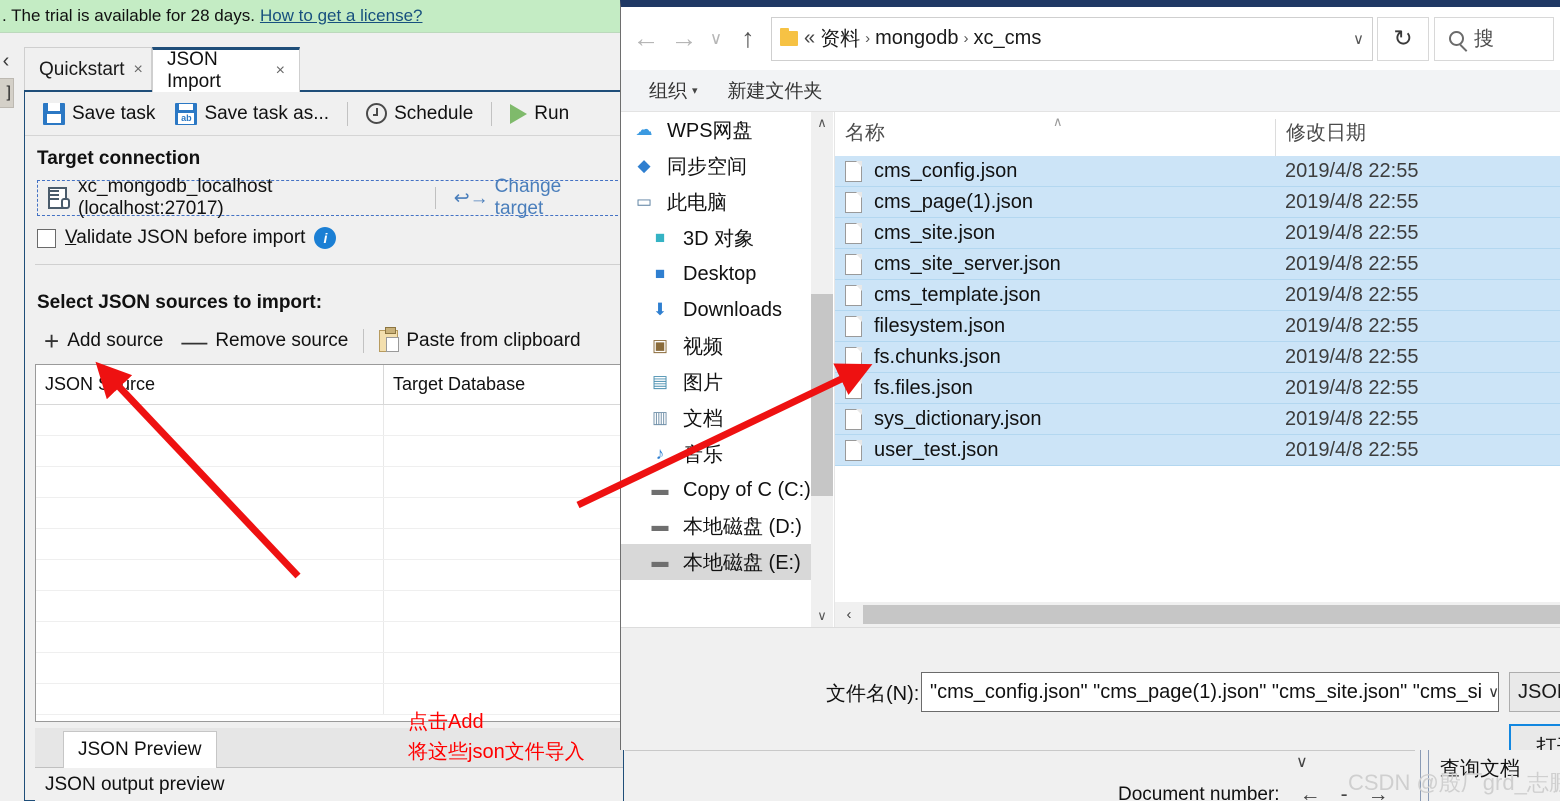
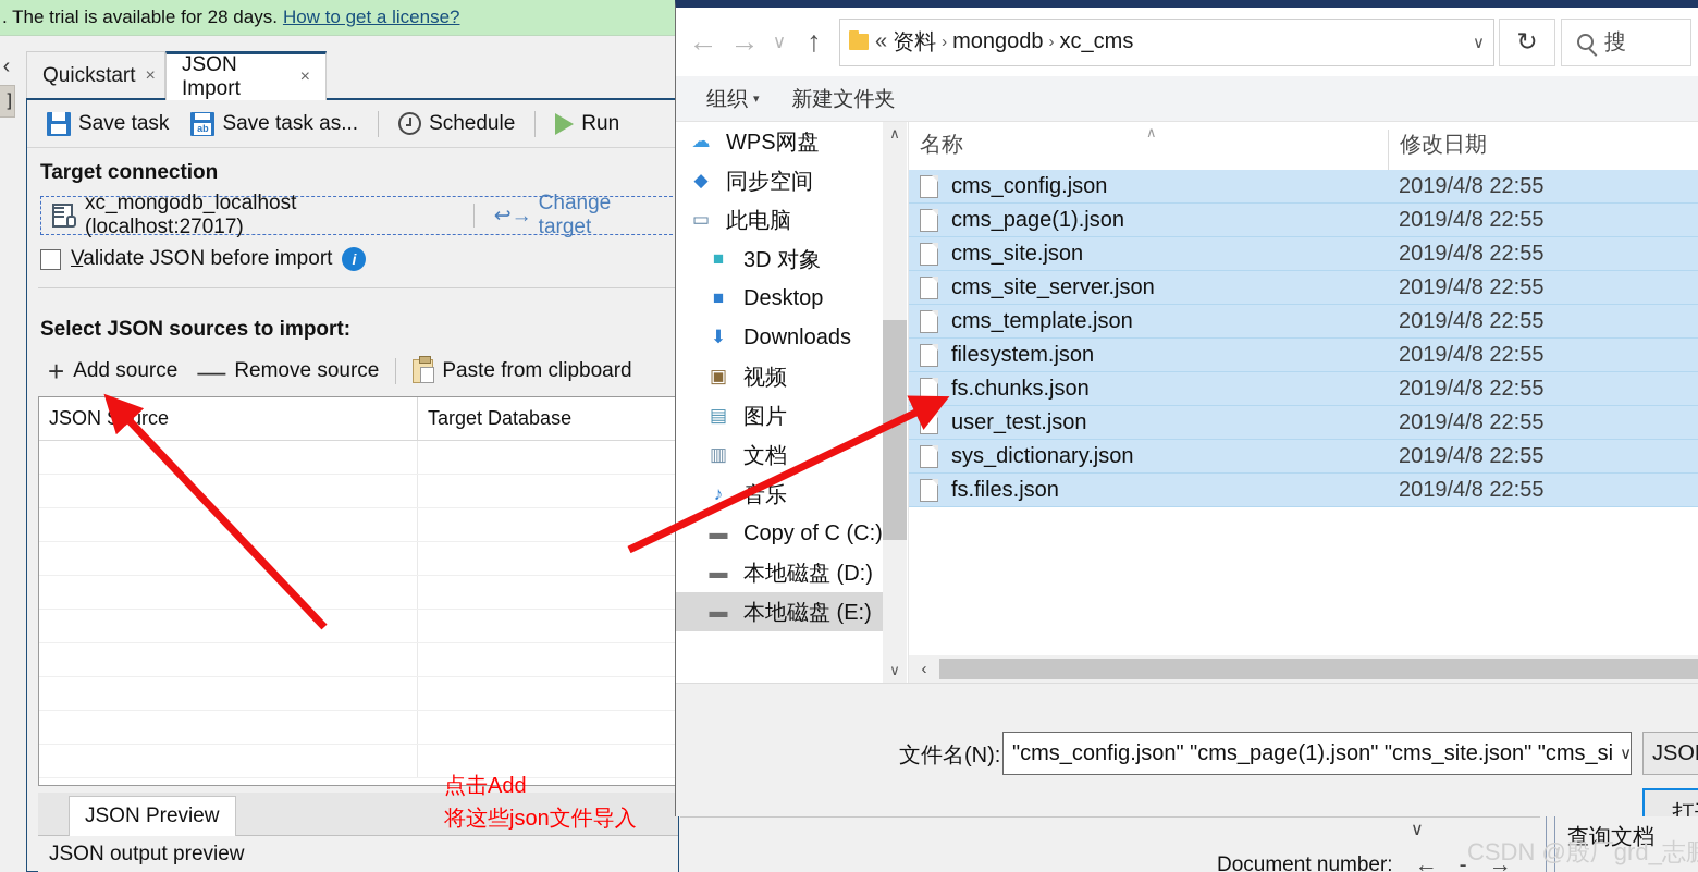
  ∨
  Document number:
  ←
  -
  →
  查询文档
  . The trial is available for 28 days.
  How to get a license?
  ‹
  ]
  Quickstart
  ×
  JSON Import
  ×
  Save task
  Save task as...
  Schedule
  Run
  Target connection
  xc_mongodb_localhost (localhost:27017)
  ↩→
  Change target
  Validate JSON before import
  i
  Select JSON sources to import:
  +
  Add source
  —
  Remove source
  Paste from clipboard
  JSON Surce
  Target Database
  点击Add
  将这些json文件导入
  JSON Preview
  JSON output preview
  ←
  →
  ∨
  ↑
  «
  资料
  ›
  mongodb
  ›
  xc_cms
  ∨
  ↻
  搜
  组织
  ▾
  新建文件夹
  ☁
  WPS网盘
  ◆
  同步空间
  ▭
  此电脑
  ■
  3D 对象
  ■
  Desktop
  ⬇
  Downloads
  ▣
  视频
  ▤
  图片
  ▥
  文档
  ♪
  音乐
  ▬
  Copy of C (C:)
  ▬
  本地磁盘 (D:)
  ▬
  本地磁盘 (E:)
  ∧
  ∨
  名称
  修改日期
  ∧
  cms_config.json
  2019/4/8 22:55
  cms_page(1).json
  2019/4/8 22:55
  cms_site.json
  2019/4/8 22:55
  cms_site_server.json
  2019/4/8 22:55
  cms_template.json
  2019/4/8 22:55
  filesystem.json
  2019/4/8 22:55
  fs.chunks.json
  2019/4/8 22:55
- fs.files.json
+ user_test.json
  2019/4/8 22:55
  sys_dictionary.json
  2019/4/8 22:55
- user_test.json
+ fs.files.json
  2019/4/8 22:55
  ‹
  文件名(N):
  "cms_config.json" "cms_page(1).json" "cms_site.json" "cms_si
  ∨
  CSDN @殷厂grd_志
